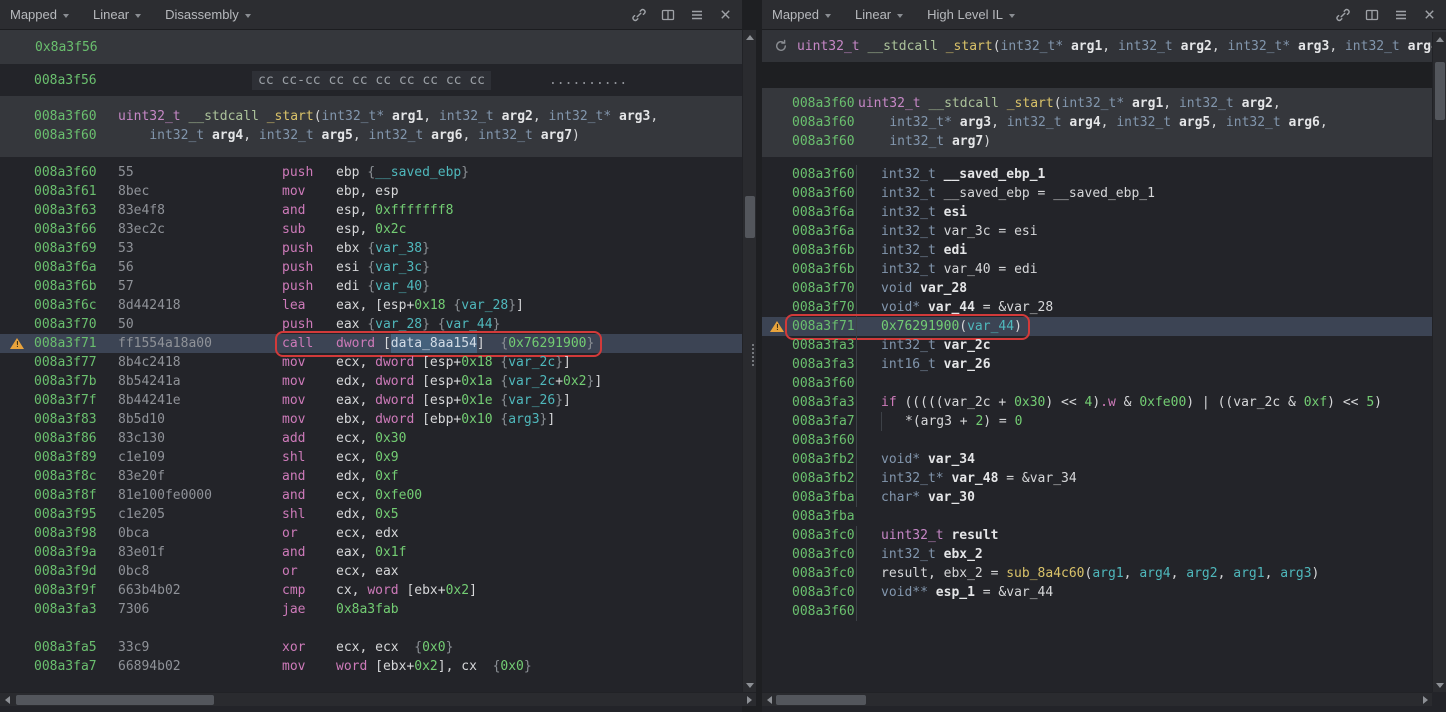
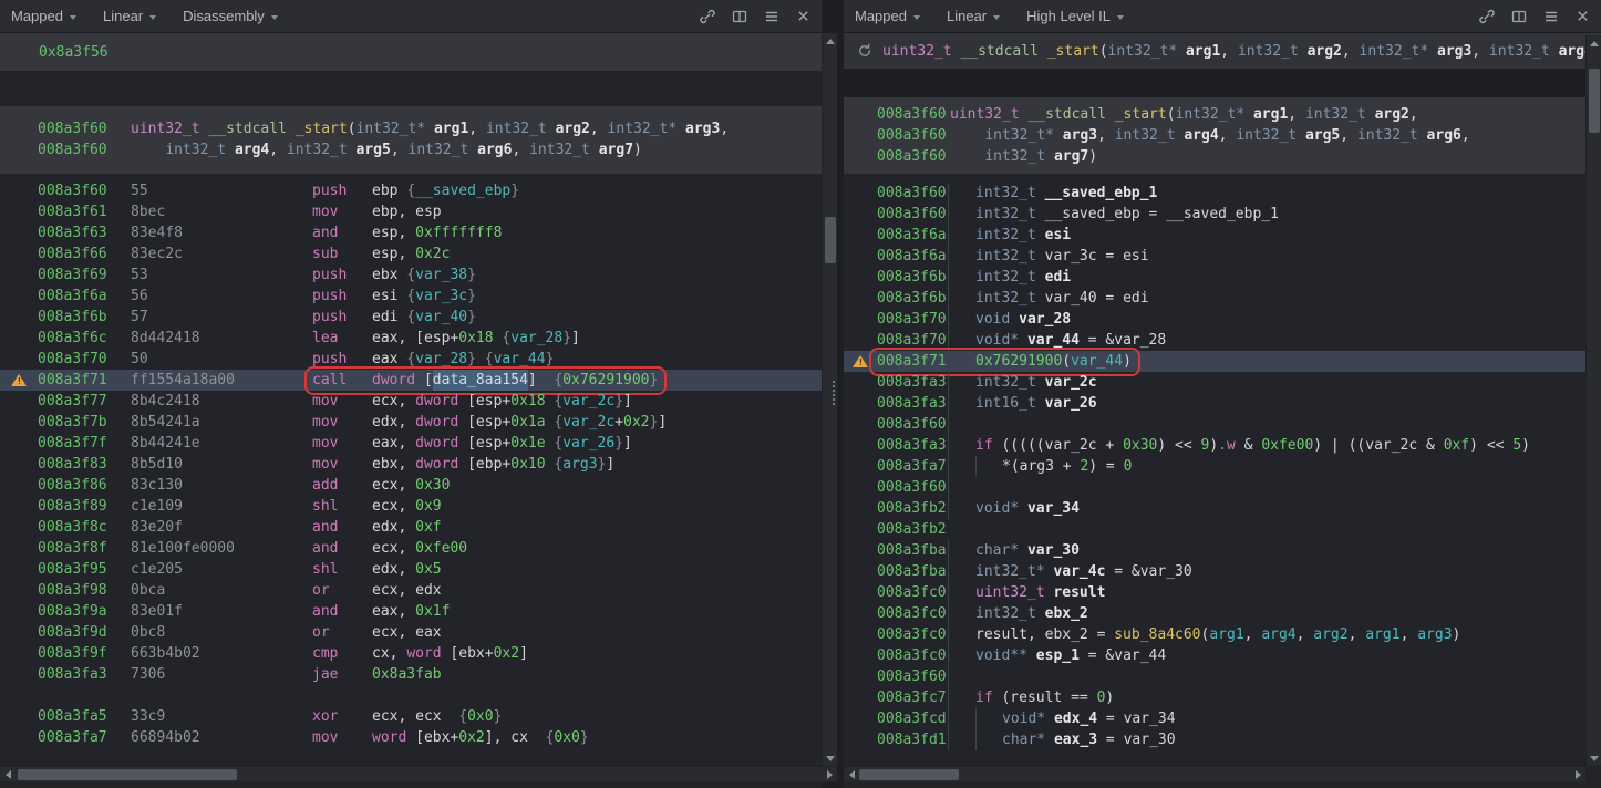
  Mapped
  Linear
  Disassembly
  0x8a3f56
- 008a3f56
- cc cc-cc cc cc cc cc cc cc cc
- ..........
  008a3f60
  uint32_t
  __stdcall
  _start
  (
  int32_t*
  arg1
  ,
  int32_t
  arg2
  ,
  int32_t*
  arg3
  ,
  008a3f60
  int32_t
  arg4
  ,
  int32_t
  arg5
  ,
  int32_t
  arg6
  ,
  int32_t
  arg7
  )
  008a3f60
  55
  push
  ebp
  {
  __saved_ebp
  }
  008a3f61
  8bec
  mov
  ebp, esp
  008a3f63
  83e4f8
  and
  esp,
  0xfffffff8
  008a3f66
  83ec2c
  sub
  esp,
  0x2c
  008a3f69
  53
  push
  ebx
  {
  var_38
  }
  008a3f6a
  56
  push
  esi
  {
  var_3c
  }
  008a3f6b
  57
  push
  edi
  {
  var_40
  }
  008a3f6c
  8d442418
  lea
  eax, [esp+
  0x18
  {
  var_28
  }
  ]
  008a3f70
  50
  push
  eax
  {
  var_28
  }
  {
  var_44
  }
  008a3f71
  ff1554a18a00
  call
  dword
  [
  data_8aa154
  ]
  {
  0x76291900
  }
  008a3f77
  8b4c2418
  mov
  ecx,
  dword
  [esp+
  0x18
  {
  var_2c
  }
  ]
  008a3f7b
  8b54241a
  mov
  edx,
  dword
  [esp+
  0x1a
  {
  var_2c
  +
  0x2
  }
  ]
  008a3f7f
  8b44241e
  mov
  eax,
  dword
  [esp+
  0x1e
  {
  var_26
  }
  ]
  008a3f83
  8b5d10
  mov
  ebx,
  dword
  [ebp+
  0x10
  {
  arg3
  }
  ]
  008a3f86
  83c130
  add
  ecx,
  0x30
  008a3f89
  c1e109
  shl
  ecx,
  0x9
  008a3f8c
  83e20f
  and
  edx,
  0xf
  008a3f8f
  81e100fe0000
  and
  ecx,
  0xfe00
  008a3f95
  c1e205
  shl
  edx,
  0x5
  008a3f98
  0bca
  or
  ecx, edx
  008a3f9a
  83e01f
  and
  eax,
  0x1f
  008a3f9d
  0bc8
  or
  ecx, eax
  008a3f9f
  663b4b02
  cmp
  cx,
  word
  [ebx+
  0x2
  ]
  008a3fa3
  7306
  jae
  0x8a3fab
  008a3fa5
  33c9
  xor
  ecx, ecx
  {
  0x0
  }
  008a3fa7
  66894b02
  mov
  word
  [ebx+
  0x2
  ], cx
  {
  0x0
  }
  Mapped
  Linear
  High Level IL
  uint32_t __stdcall _start(int32_t* arg1, int32_t arg2, int32_t* arg3, int32_t arg
  008a3f60
  uint32_t __stdcall _start(int32_t* arg1, int32_t arg2,
  008a3f60
  int32_t* arg3, int32_t arg4, int32_t arg5, int32_t arg6,
  008a3f60
  int32_t arg7)
  008a3f60
  int32_t __saved_ebp_1
  008a3f60
  int32_t __saved_ebp = __saved_ebp_1
  008a3f6a
  int32_t esi
  008a3f6a
  int32_t var_3c = esi
  008a3f6b
  int32_t edi
  008a3f6b
  int32_t var_40 = edi
  008a3f70
  void var_28
  008a3f70
  void* var_44 = &var_28
  008a3f71
  0x76291900(var_44)
  008a3fa3
  int32_t var_2c
  008a3fa3
  int16_t var_26
  008a3f60
  008a3fa3
- if (((((var_2c + 0x30) << 4).w & 0xfe00) | ((var_2c & 0xf) << 5)
+ if (((((var_2c + 0x30) << 9).w & 0xfe00) | ((var_2c & 0xf) << 5)
  008a3fa7
  *(arg3 + 2) = 0
  008a3f60
  008a3fb2
  void* var_34
  008a3fb2
- int32_t* var_48 = &var_34
  008a3fba
  char* var_30
  008a3fba
+ int32_t* var_4c = &var_30
  008a3fc0
  uint32_t result
  008a3fc0
  int32_t ebx_2
  008a3fc0
  result, ebx_2 = sub_8a4c60(arg1, arg4, arg2, arg1, arg3)
  008a3fc0
  void** esp_1 = &var_44
  008a3f60
+ 008a3fc7
+ if (result == 0)
+ 008a3fcd
+ void* edx_4 = var_34
+ 008a3fd1
+ char* eax_3 = var_30
